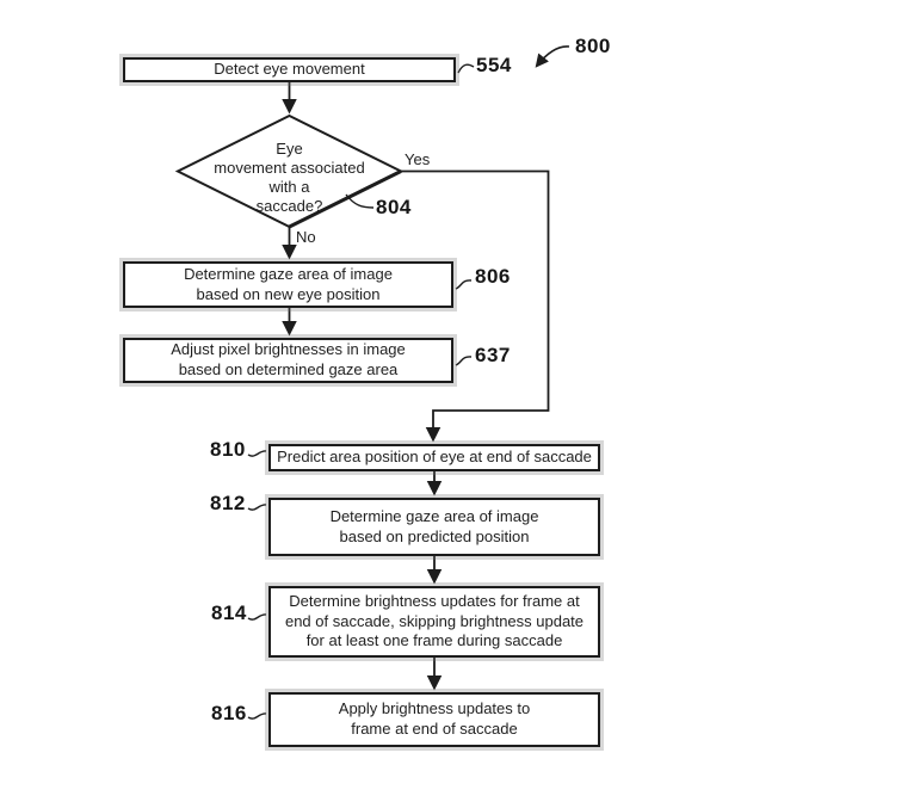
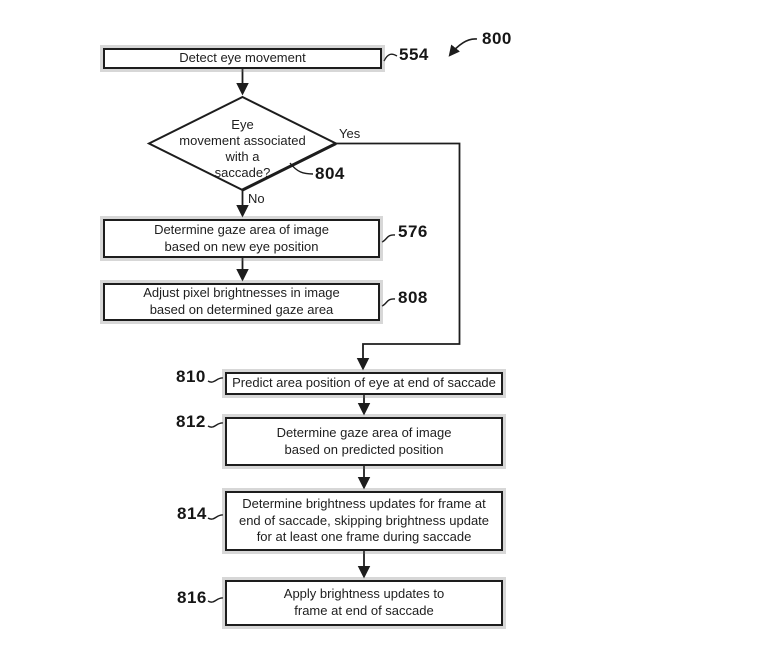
  Detect eye movement
  Eye
  movement associated
  with a
  saccade?
  Determine gaze area of image
  based on new eye position
  Adjust pixel brightnesses in image
  based on determined gaze area
  Predict area position of eye at end of saccade
  Determine gaze area of image
  based on predicted position
  Determine brightness updates for frame at
  end of saccade, skipping brightness update
  for at least one frame during saccade
  Apply brightness updates to
  frame at end of saccade
  800
  554
  804
- 806
+ 576
- 637
+ 808
  810
  812
  814
  816
  Yes
  No
